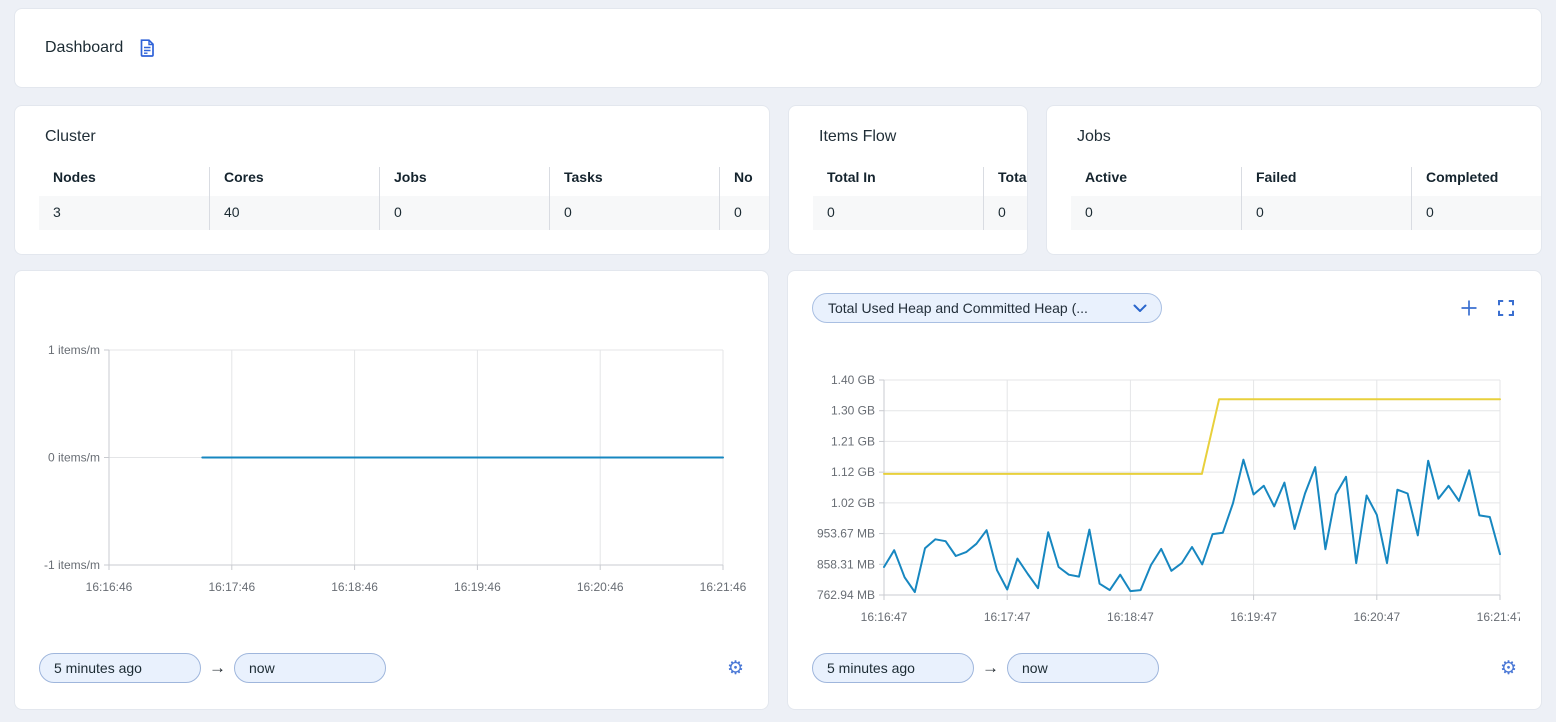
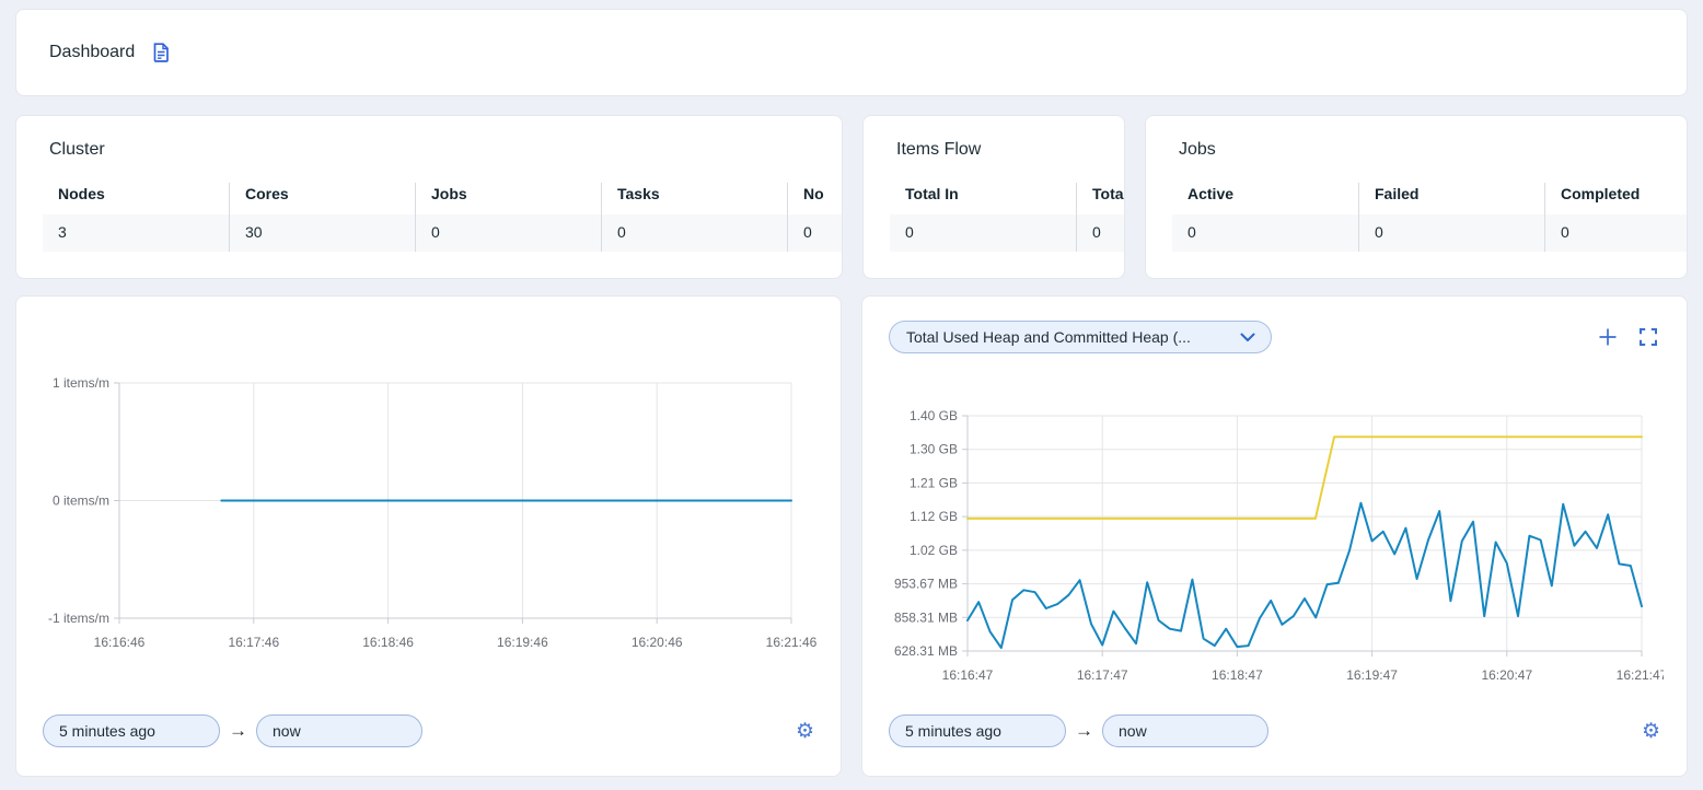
  Dashboard
  Cluster
  Nodes
  3
  Cores
- 40
+ 30
  Jobs
  0
  Tasks
  0
  No
  0
  Items Flow
  Total In
  0
  0
  Jobs
  Active
  0
  Failed
  0
  Completed
  0
  16:16:46
  16:17:46
  16:18:46
  16:19:46
  16:20:46
  16:21:46
  1 items/m
  0 items/m
  -1 items/m
  5 minutes ago
  →
  now
  ⚙
  Total Used Heap and Committed Heap (...
  16:16:47
  16:17:47
  16:18:47
  16:19:47
  16:20:47
  16:21:4
  1.40 GB
  1.30 GB
  1.21 GB
  1.12 GB
  1.02 GB
  953.67 MB
  858.31 MB
- 762.94 MB
+ 628.31 MB
  5 minutes ago
  →
  now
  ⚙
